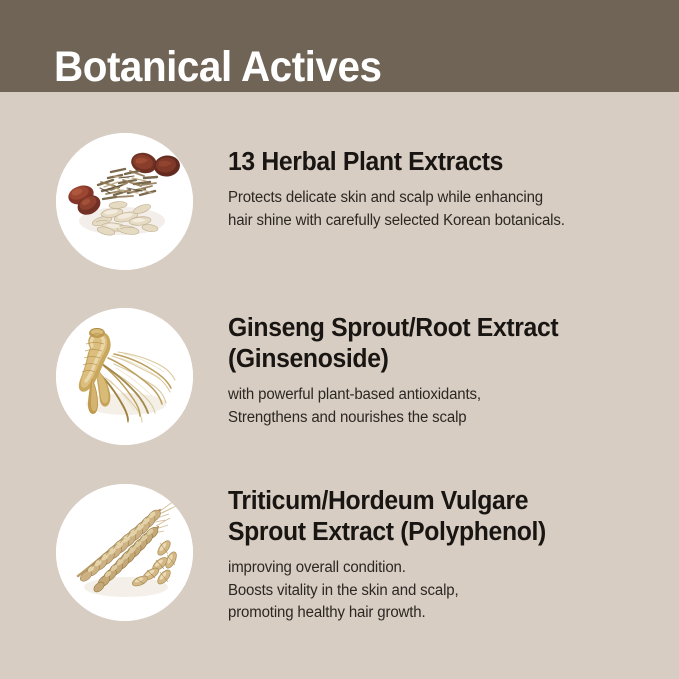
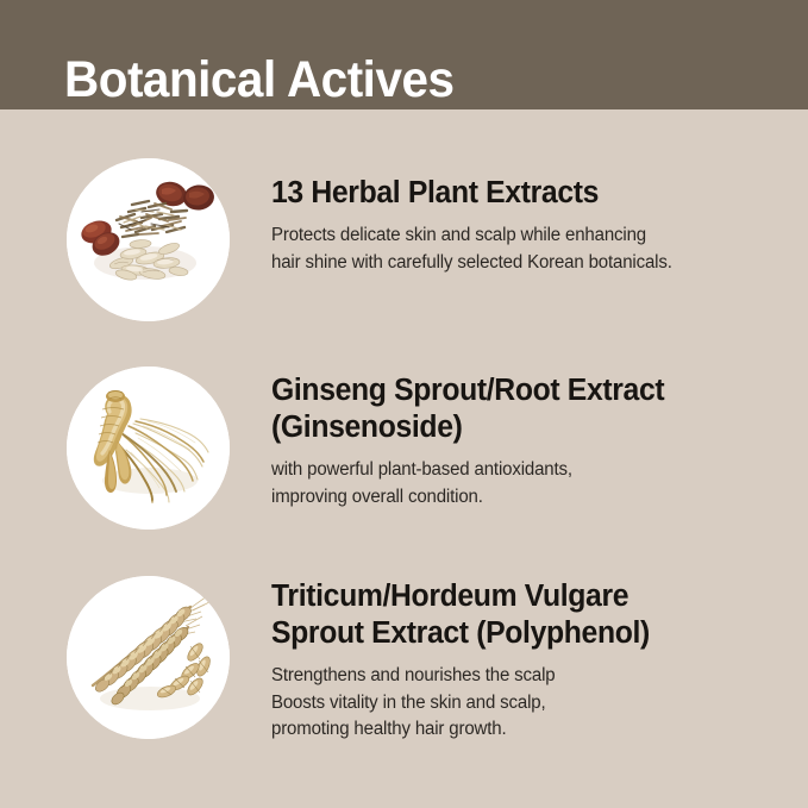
  Botanical Actives
  13 Herbal Plant Extracts
  Protects delicate skin and scalp while enhancing
  hair shine with carefully selected Korean botanicals.
  Ginseng Sprout/Root Extract
  (Ginsenoside)
  with powerful plant-based antioxidants,
- Strengthens and nourishes the scalp
+ improving overall condition.
  Triticum/Hordeum Vulgare
  Sprout Extract (Polyphenol)
- improving overall condition.
+ Strengthens and nourishes the scalp
  Boosts vitality in the skin and scalp,
  promoting healthy hair growth.
